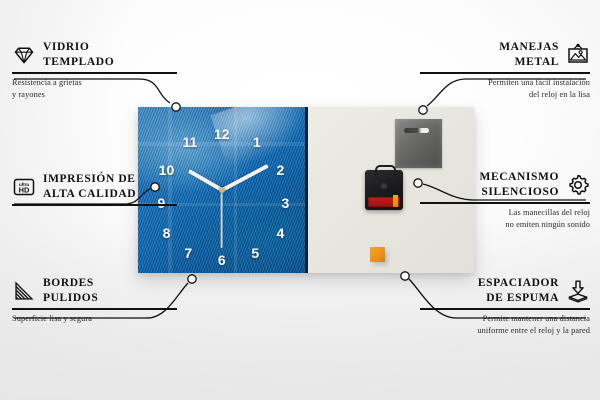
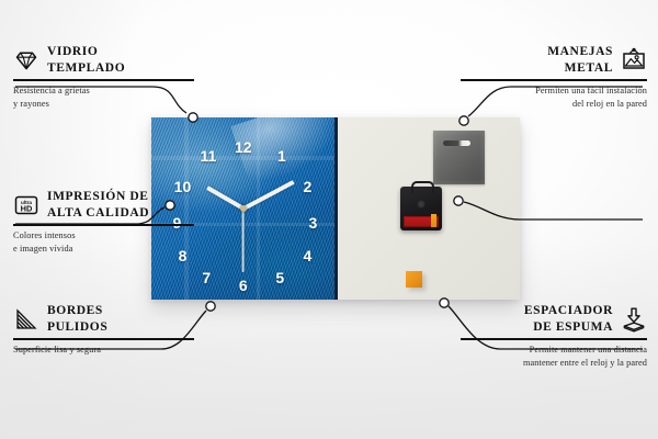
  12
  1
  2
  3
  4
  5
  6
  7
  8
  9
  10
  11
  VIDRIO
  TEMPLADO
  Resistencia a grietas
  y rayones
  HD
  IMPRESIÓN DE
  ALTA CALIDAD
+ Colores intensos
+ e imagen vívida
  BORDES
  PULIDOS
  Superficie lisa y segura
  MANEJAS
  METAL
  Permiten una fácil instalación
- del reloj en la lisa
+ del reloj en la pared
- MECANISMO
- SILENCIOSO
- Las manecillas del reloj
- no emiten ningún sonido
  ESPACIADOR
  DE ESPUMA
  Permite mantener una distancia
- uniforme entre el reloj y la pared
+ mantener entre el reloj y la pared
